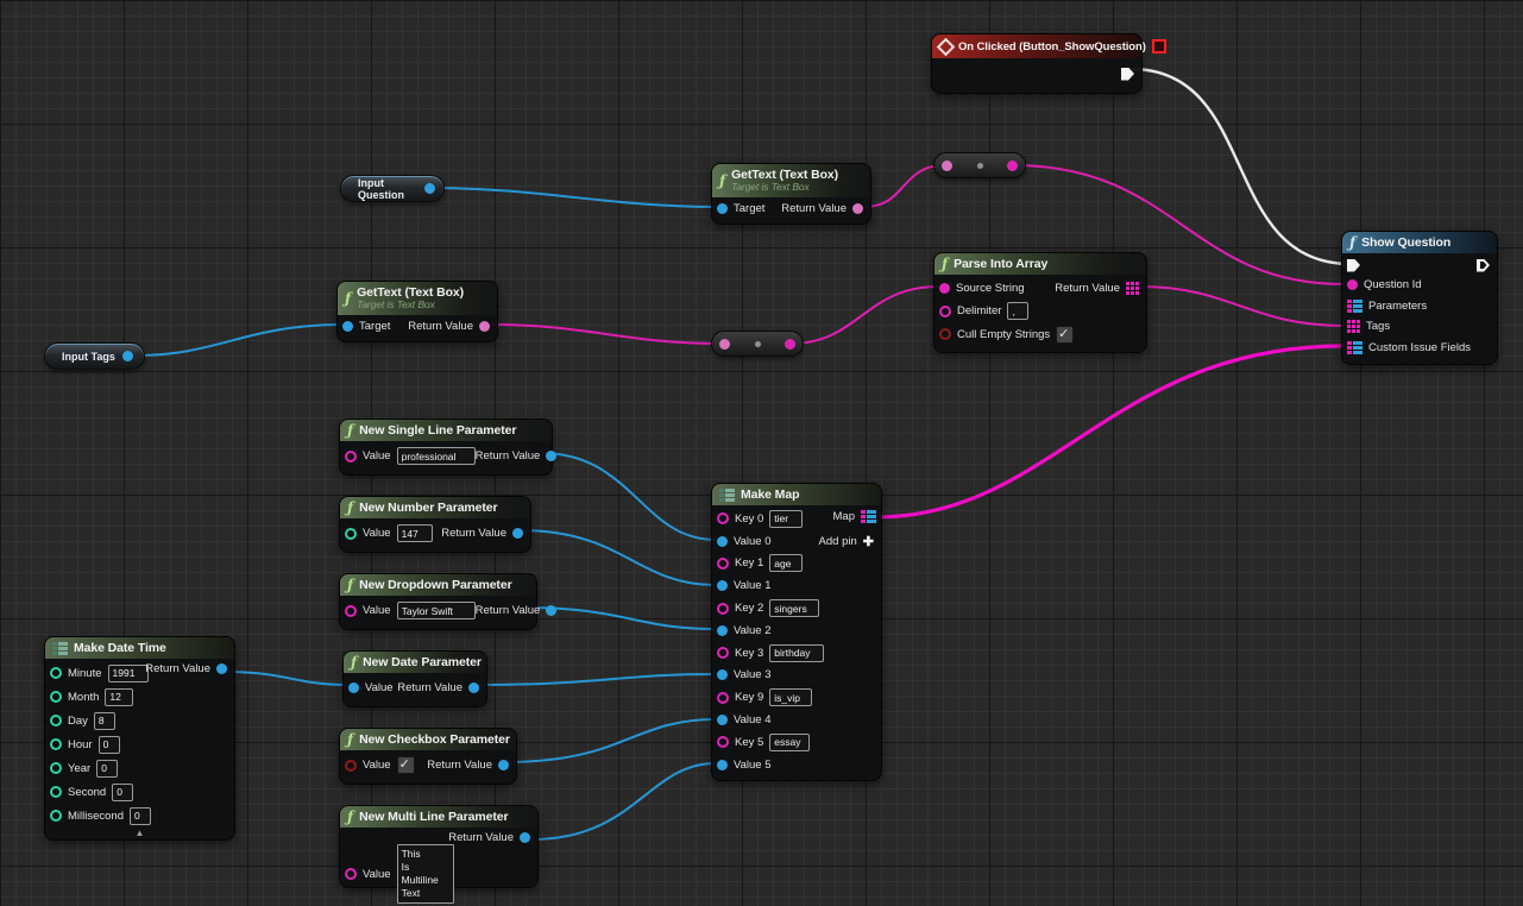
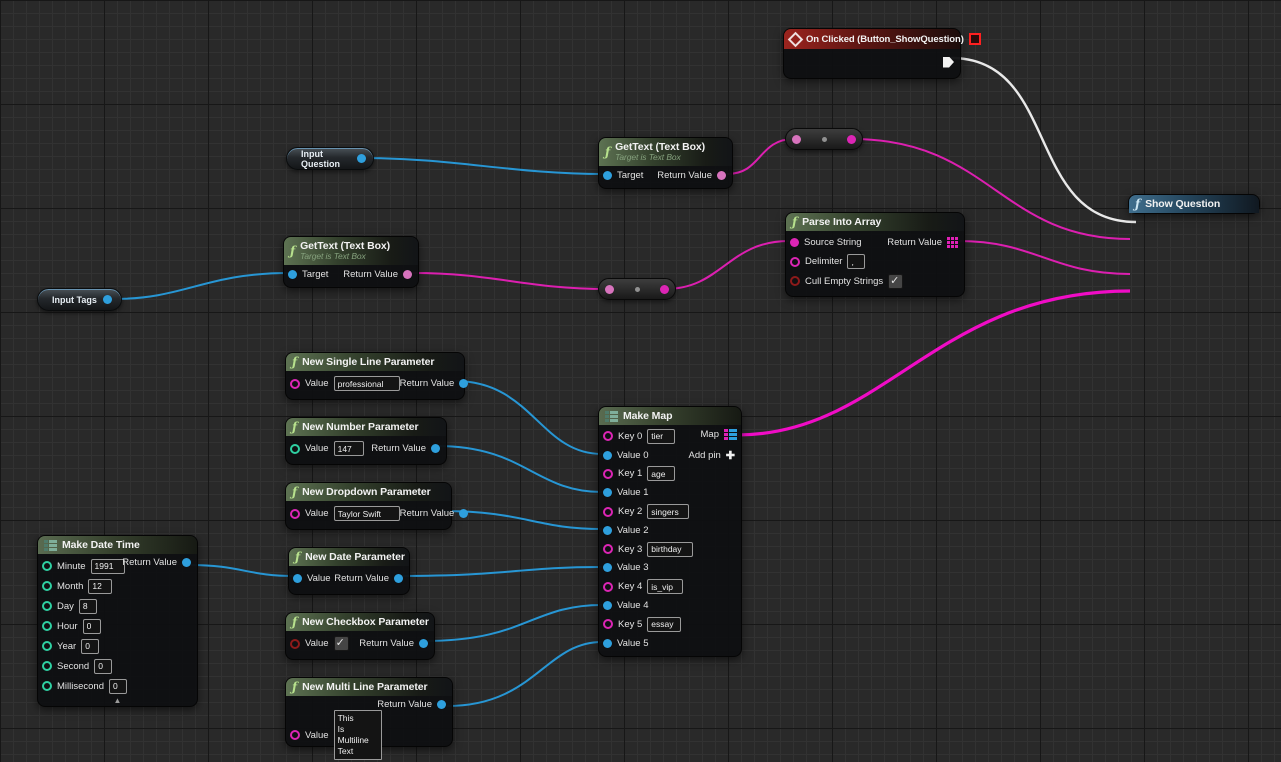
  On Clicked (Button_ShowQuestion)
  ƒ
  GetText (Text Box)
  Target is Text Box
  Target
  Return Value
  Input Question
  ƒ
  Show Question
- Question Id
- Parameters
- Tags
- Custom Issue Fields
  ƒ
  Parse Into Array
  Source String
  Return Value
  Delimiter
  ,
  Cull Empty Strings
  ƒ
  GetText (Text Box)
  Target is Text Box
  Target
  Return Value
  Input Tags
  ƒ
  New Single Line Parameter
  Value
  professional
  Return Value
  ƒ
  New Number Parameter
  Value
  147
  Return Value
  ƒ
  New Dropdown Parameter
  Value
  Taylor Swift
  Return Value
  ƒ
  New Date Parameter
  Value
  Return Value
  ƒ
  New Checkbox Parameter
  Value
  Return Value
  ƒ
  New Multi Line Parameter
  Value
  This
  Is
  Multiline
  Text
  Return Value
  Make Date Time
  Minute
  1991
  Month
  12
  Day
  8
  Hour
  0
  Year
  0
  Second
  0
  Millisecond
  0
  Return Value
  ▲
  Make Map
  Key 0
  tier
  Value 0
  Key 1
  age
  Value 1
  Key 2
  singers
  Value 2
  Key 3
  birthday
  Value 3
- Key 9
+ Key 4
  is_vip
  Value 4
  Key 5
  essay
  Value 5
  Map
  Add pin
  ✚
